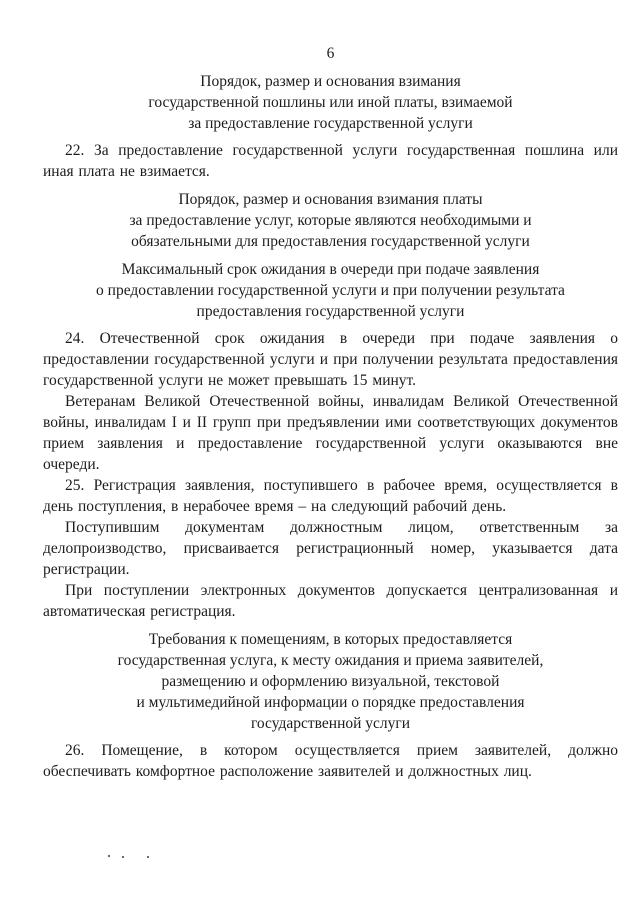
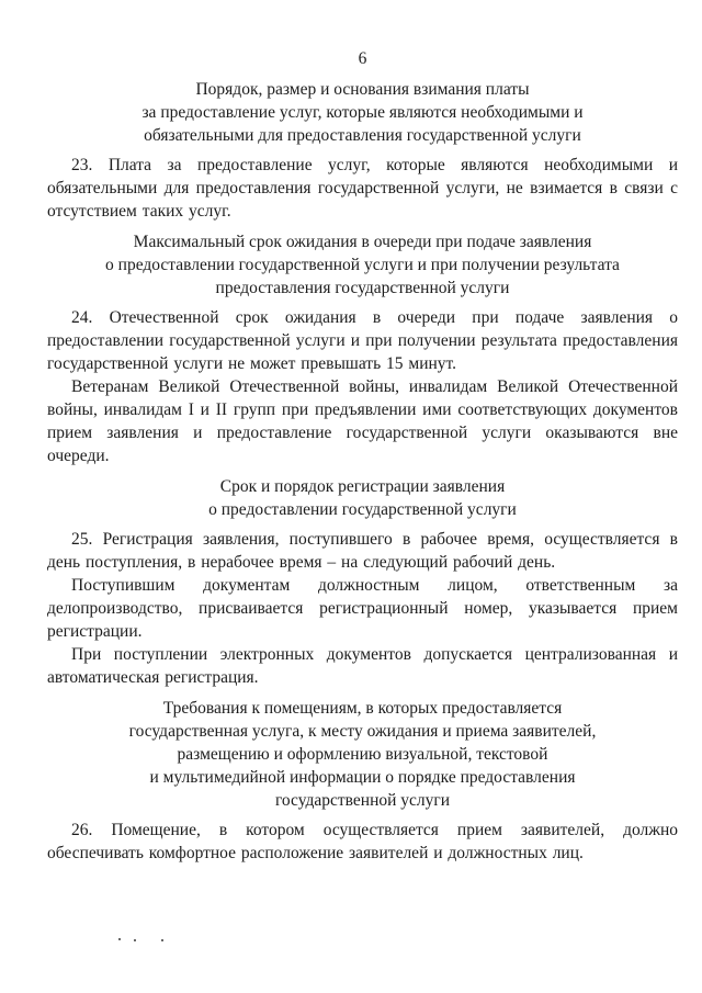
  6
- Порядок, размер и основания взимания
- государственной пошлины или иной платы, взимаемой
- за предоставление государственной услуги
- 22. За предоставление государственной услуги государственная пошлина или иная плата не взимается.
  Порядок, размер и основания взимания платы
  за предоставление услуг, которые являются необходимыми и
  обязательными для предоставления государственной услуги
+ 23. Плата за предоставление услуг, которые являются необходимыми и обязательными для предоставления государственной услуги, не взимается в связи с отсутствием таких услуг.
  Максимальный срок ожидания в очереди при подаче заявления
  о предоставлении государственной услуги и при получении результата
  предоставления государственной услуги
  24. Отечественной срок ожидания в очереди при подаче заявления о предоставлении государственной услуги и при получении результата предоставления государственной услуги не может превышать 15 минут.
  Ветеранам Великой Отечественной войны, инвалидам Великой Отечественной войны, инвалидам I и II групп при предъявлении ими соответствующих документов прием заявления и предоставление государственной услуги оказываются вне очереди.
+ Срок и порядок регистрации заявления
+ о предоставлении государственной услуги
  25. Регистрация заявления, поступившего в рабочее время, осуществляется в день поступления, в нерабочее время – на следующий рабочий день.
- Поступившим документам должностным лицом, ответственным за делопроизводство, присваивается регистрационный номер, указывается дата регистрации.
+ Поступившим документам должностным лицом, ответственным за делопроизводство, присваивается регистрационный номер, указывается прием регистрации.
  При поступлении электронных документов допускается централизованная и автоматическая регистрация.
  Требования к помещениям, в которых предоставляется
  государственная услуга, к месту ожидания и приема заявителей,
  размещению и оформлению визуальной, текстовой
  и мультимедийной информации о порядке предоставления
  государственной услуги
  26. Помещение, в котором осуществляется прием заявителей, должно обеспечивать комфортное расположение заявителей и должностных лиц.
